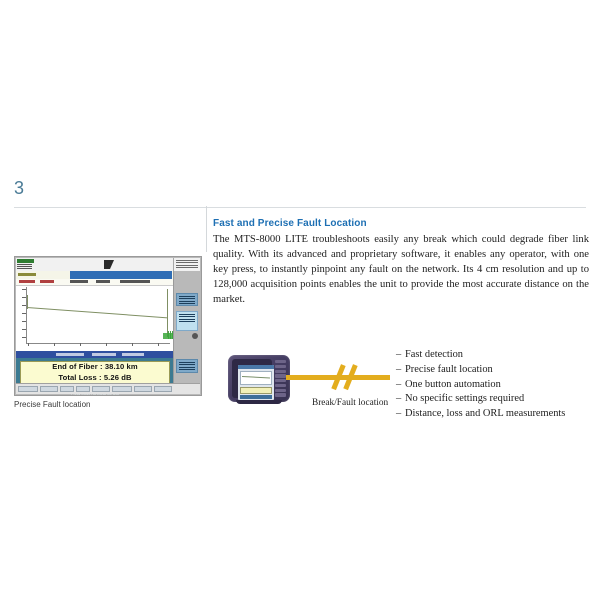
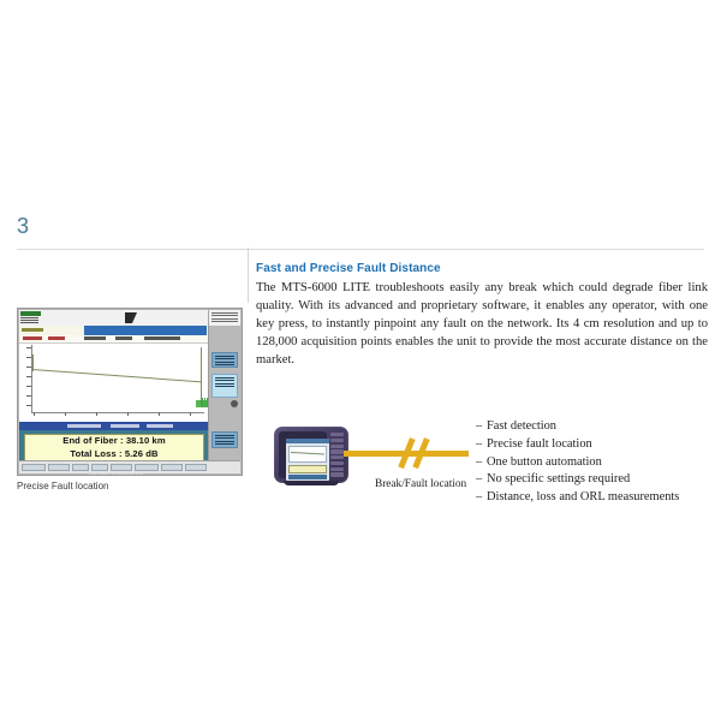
  3
- Fast and Precise Fault Location
+ Fast and Precise Fault Distance
- The MTS-8000 LITE troubleshoots easily any break which could degrade fiber link quality. With its advanced and proprietary software, it enables any operator, with one key press, to instantly pinpoint any fault on the network. Its 4 cm resolution and up to 128,000 acquisition points enables the unit to provide the most accurate distance on the market.
+ The MTS-6000 LITE troubleshoots easily any break which could degrade fiber link quality. With its advanced and proprietary software, it enables any operator, with one key press, to instantly pinpoint any fault on the network. Its 4 cm resolution and up to 128,000 acquisition points enables the unit to provide the most accurate distance on the market.
  – Fast detection
  – Precise fault location
  – One button automation
  – No specific settings required
  – Distance, loss and ORL measurements
  Break/Fault location
  End of Fiber : 38.10 km
  Total Loss : 5.26 dB
  Precise Fault location
